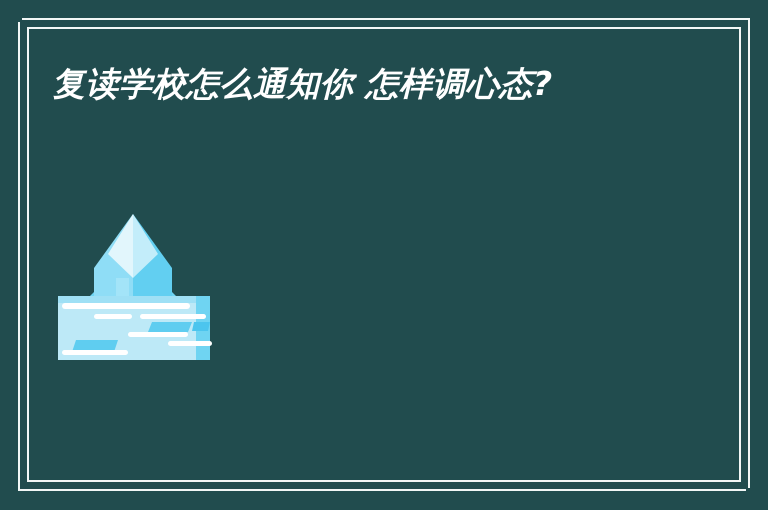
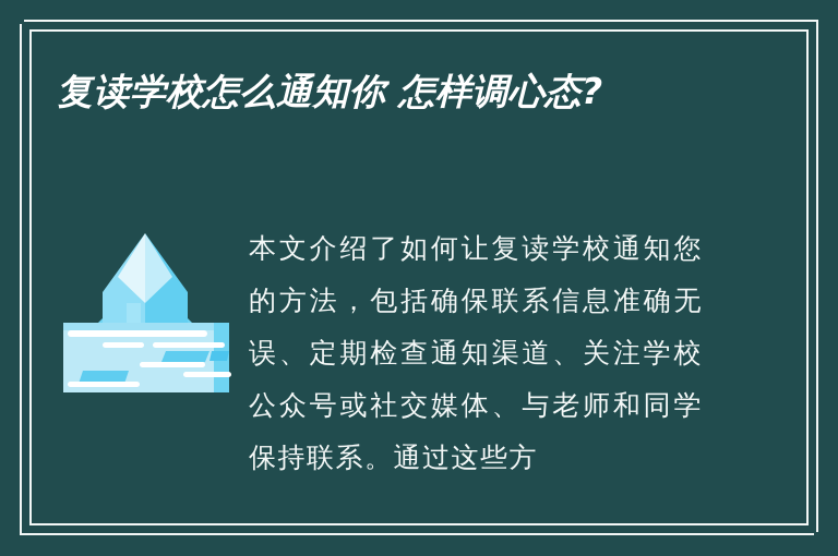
  复读学校怎么通知你 怎样调心态?
+ 本文介绍了如何让复读学校通知您的方法，包括确保联系信息准确无误、定期检查通知渠道、关注学校公众号或社交媒体、与老师和同学保持联系。通过这些方
